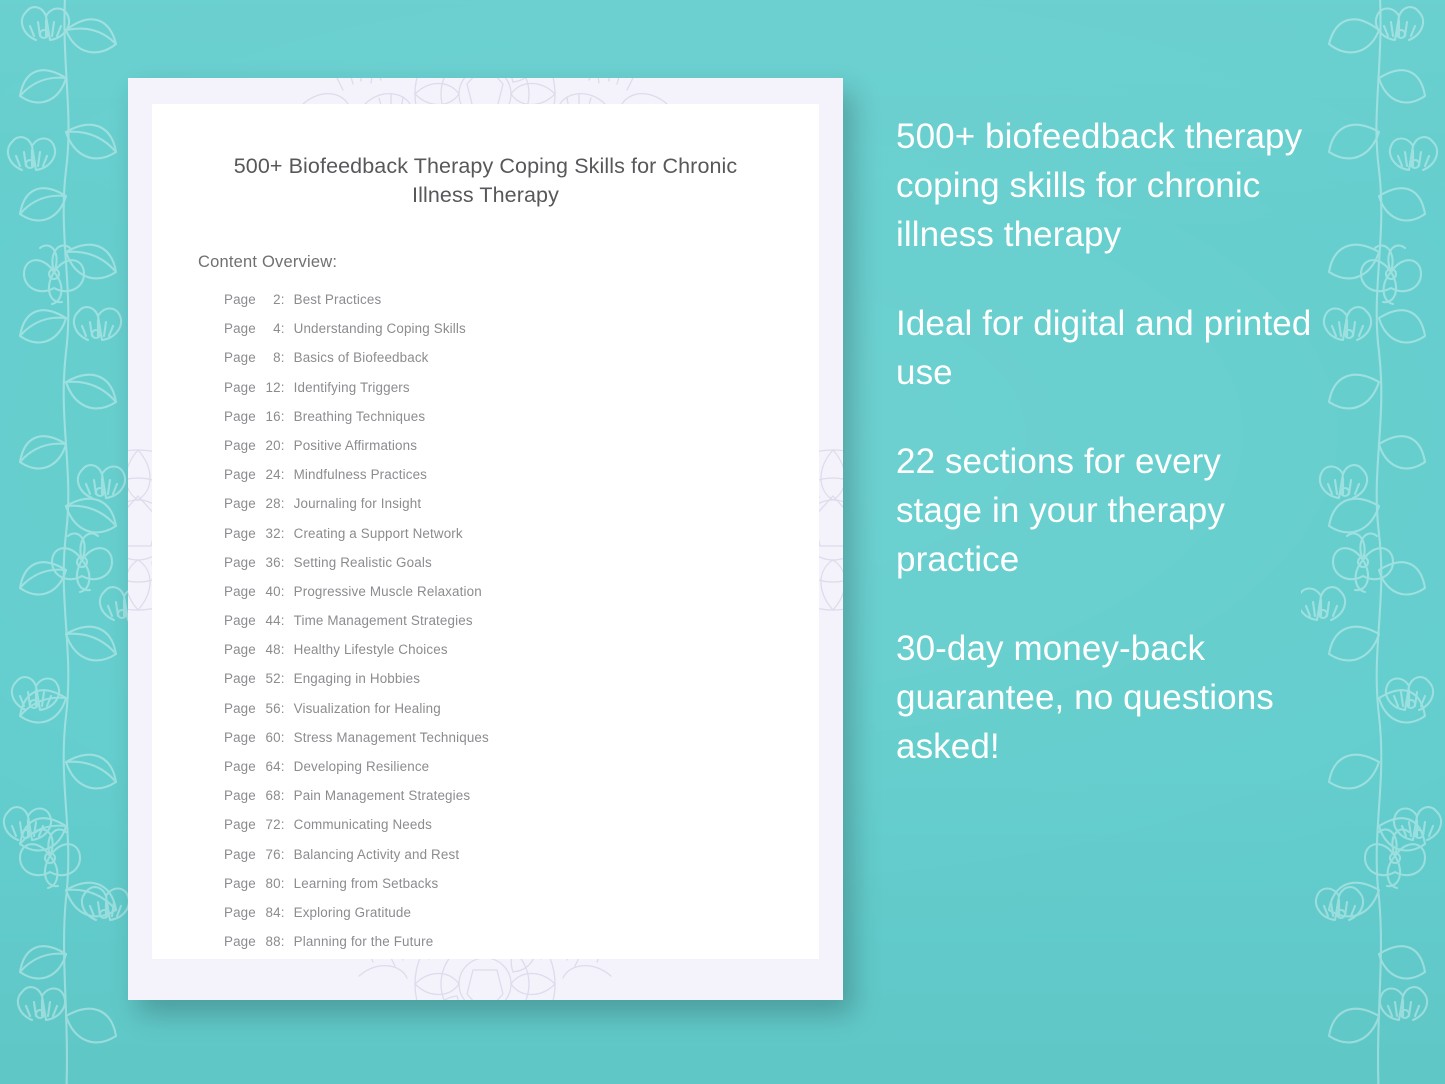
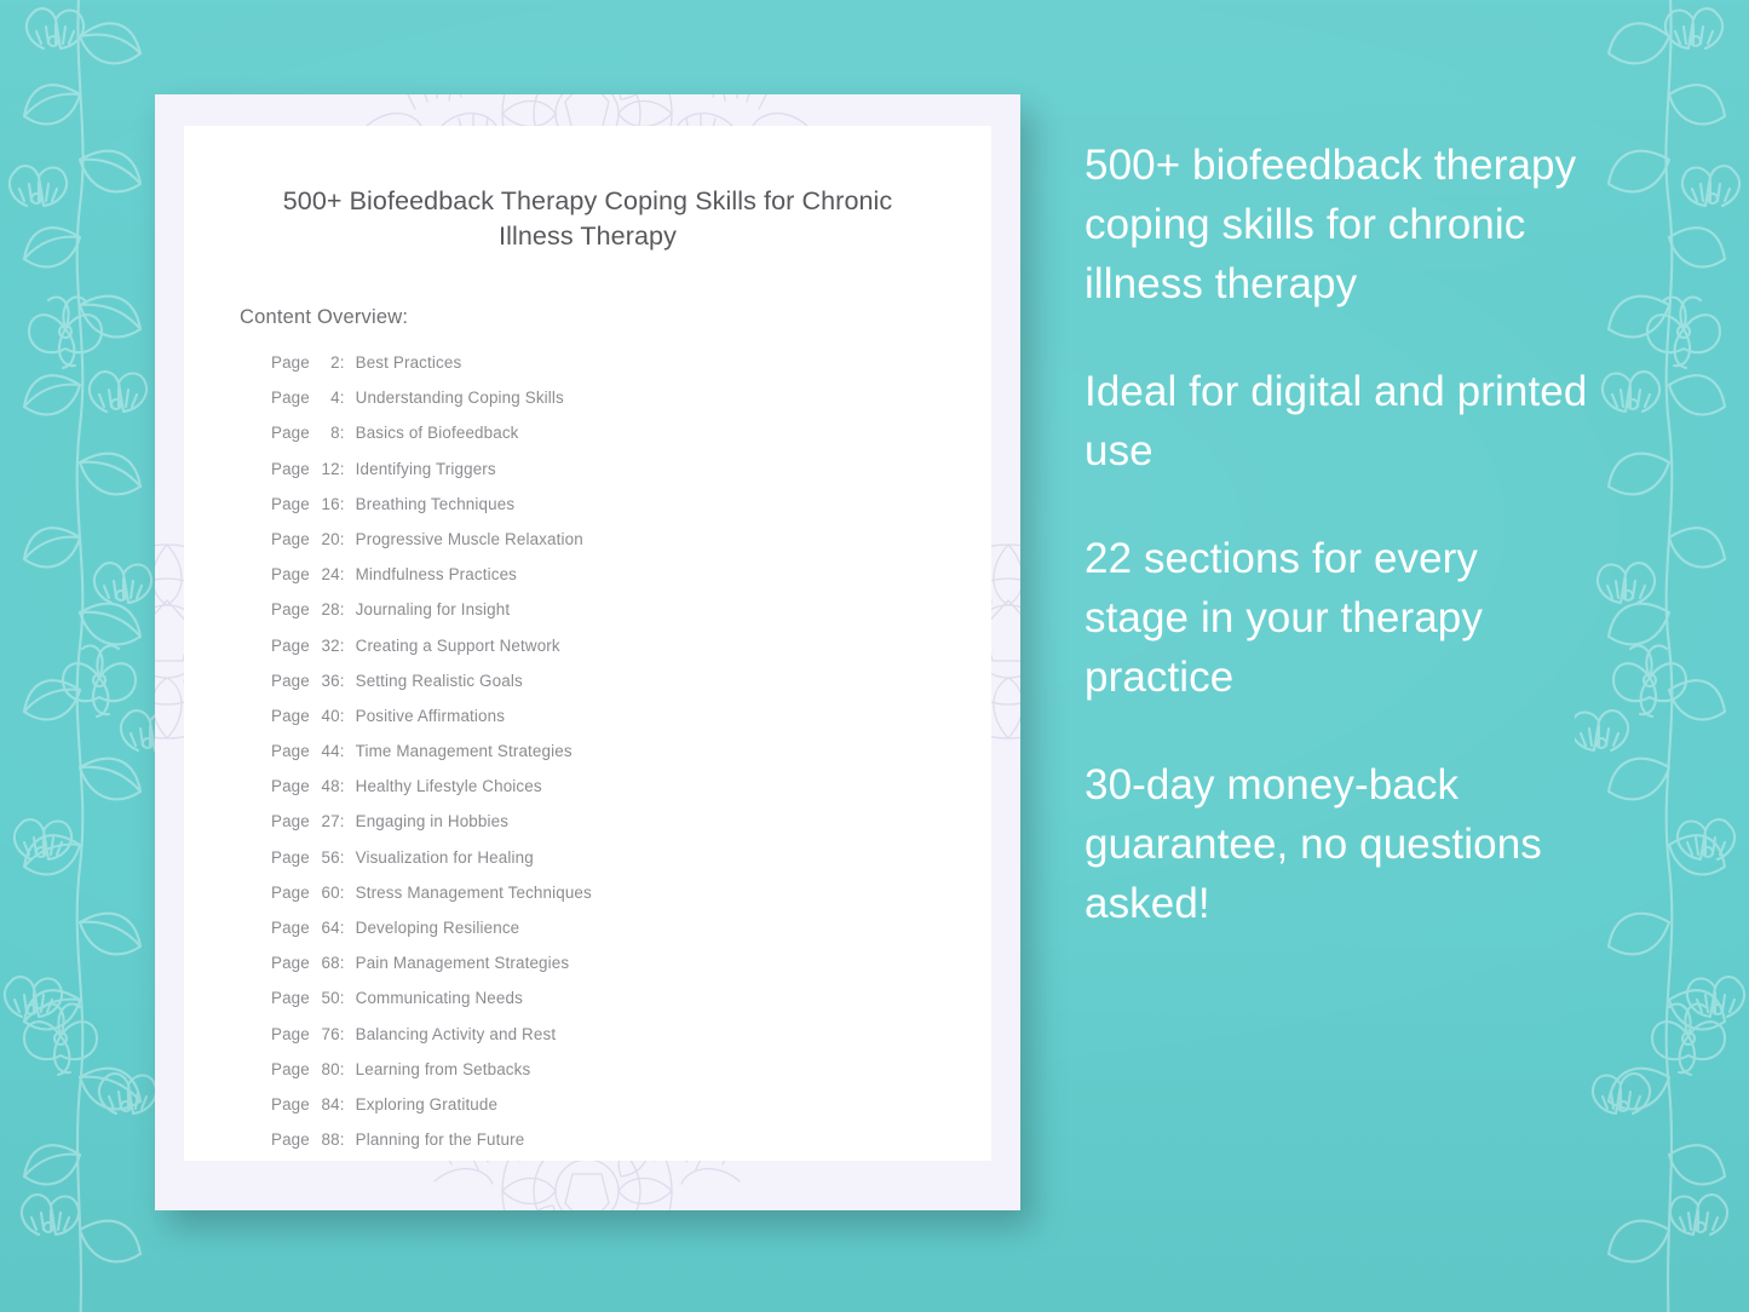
  500+ Biofeedback Therapy Coping Skills for Chronic Illness Therapy
  Content Overview:
  Page
  2
  :
  Best Practices
  Page
  4
  :
  Understanding Coping Skills
  Page
  8
  :
  Basics of Biofeedback
  Page
  12
  :
  Identifying Triggers
  Page
  16
  :
  Breathing Techniques
  Page
  20
  :
- Positive Affirmations
+ Progressive Muscle Relaxation
  Page
  24
  :
  Mindfulness Practices
  Page
  28
  :
  Journaling for Insight
  Page
  32
  :
  Creating a Support Network
  Page
  36
  :
  Setting Realistic Goals
  Page
  40
  :
- Progressive Muscle Relaxation
+ Positive Affirmations
  Page
  44
  :
  Time Management Strategies
  Page
  48
  :
  Healthy Lifestyle Choices
  Page
- 52
+ 27
  :
  Engaging in Hobbies
  Page
  56
  :
  Visualization for Healing
  Page
  60
  :
  Stress Management Techniques
  Page
  64
  :
  Developing Resilience
  Page
  68
  :
  Pain Management Strategies
  Page
- 72
+ 50
  :
  Communicating Needs
  Page
  76
  :
  Balancing Activity and Rest
  Page
  80
  :
  Learning from Setbacks
  Page
  84
  :
  Exploring Gratitude
  Page
  88
  :
  Planning for the Future
  500+ biofeedback therapy coping skills for chronic illness therapy
  Ideal for digital and printed use
  22 sections for every stage in your therapy practice
  30-day money-back guarantee, no questions asked!
